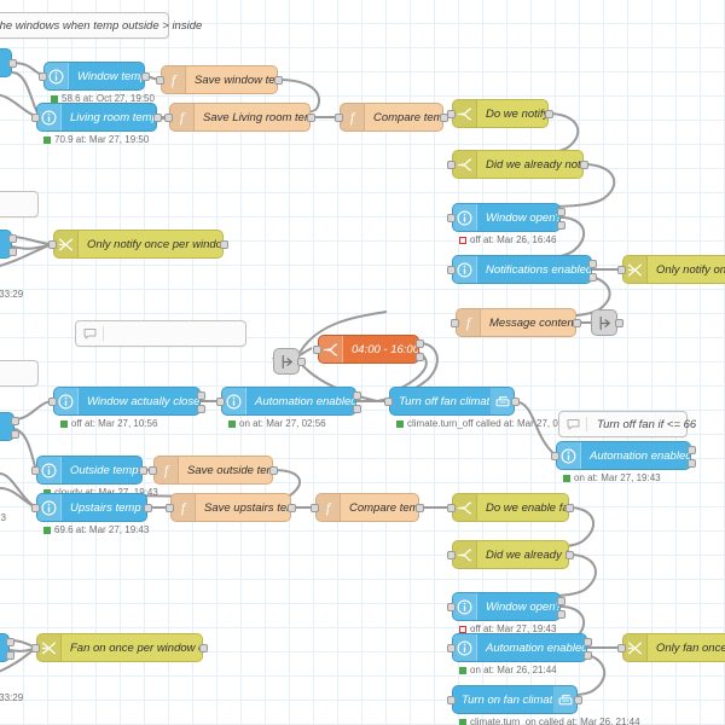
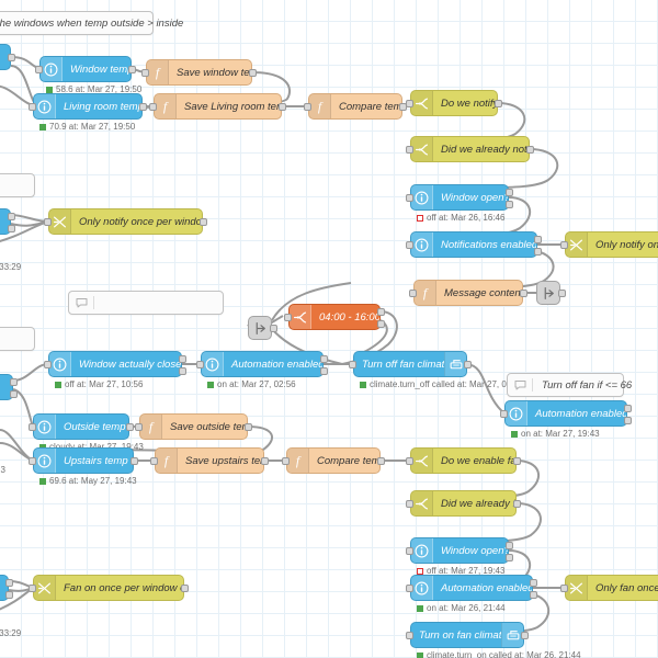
  Window tem
- 58.6 at: Oct 27, 19:50
+ 58.6 at: Mar 27, 19:50
  f
  Save window te
  Living room tem
  70.9 at: Mar 27, 19:50
  f
  Save Living room te
  f
  Compare tem
  Do we notif
  Did we already no
  Window open?
  off at: Mar 26, 16:46
  Notifications enabled
  Only notify once per wind
  Only notify on
  f
  Message conten
  04:00 - 16:00
  Window actually close
  off at: Mar 27, 10:56
  Automation enabled
  on at: Mar 27, 02:56
  Turn off fan climat
  climate.turn_off called at: Mar 27, 0
  Outside temp
  f
  Save outside te
  Automation enabled
  on at: Mar 27, 19:43
  Upstairs temp
- 69.6 at: Mar 27, 19:43
+ 69.6 at: May 27, 19:43
  f
  Save upstairs te
  f
  Compare tem
  Do we enable f
  Did we already
  Window open?
  off at: Mar 27, 19:43
  Automation enabled
  on at: Mar 26, 21:44
  Only fan once
  Turn on fan climat
  climate.turn_on called at: Mar 26, 21:44
  Fan on once per window
  he windows when temp outside > inside
  Turn off fan if <= 66
